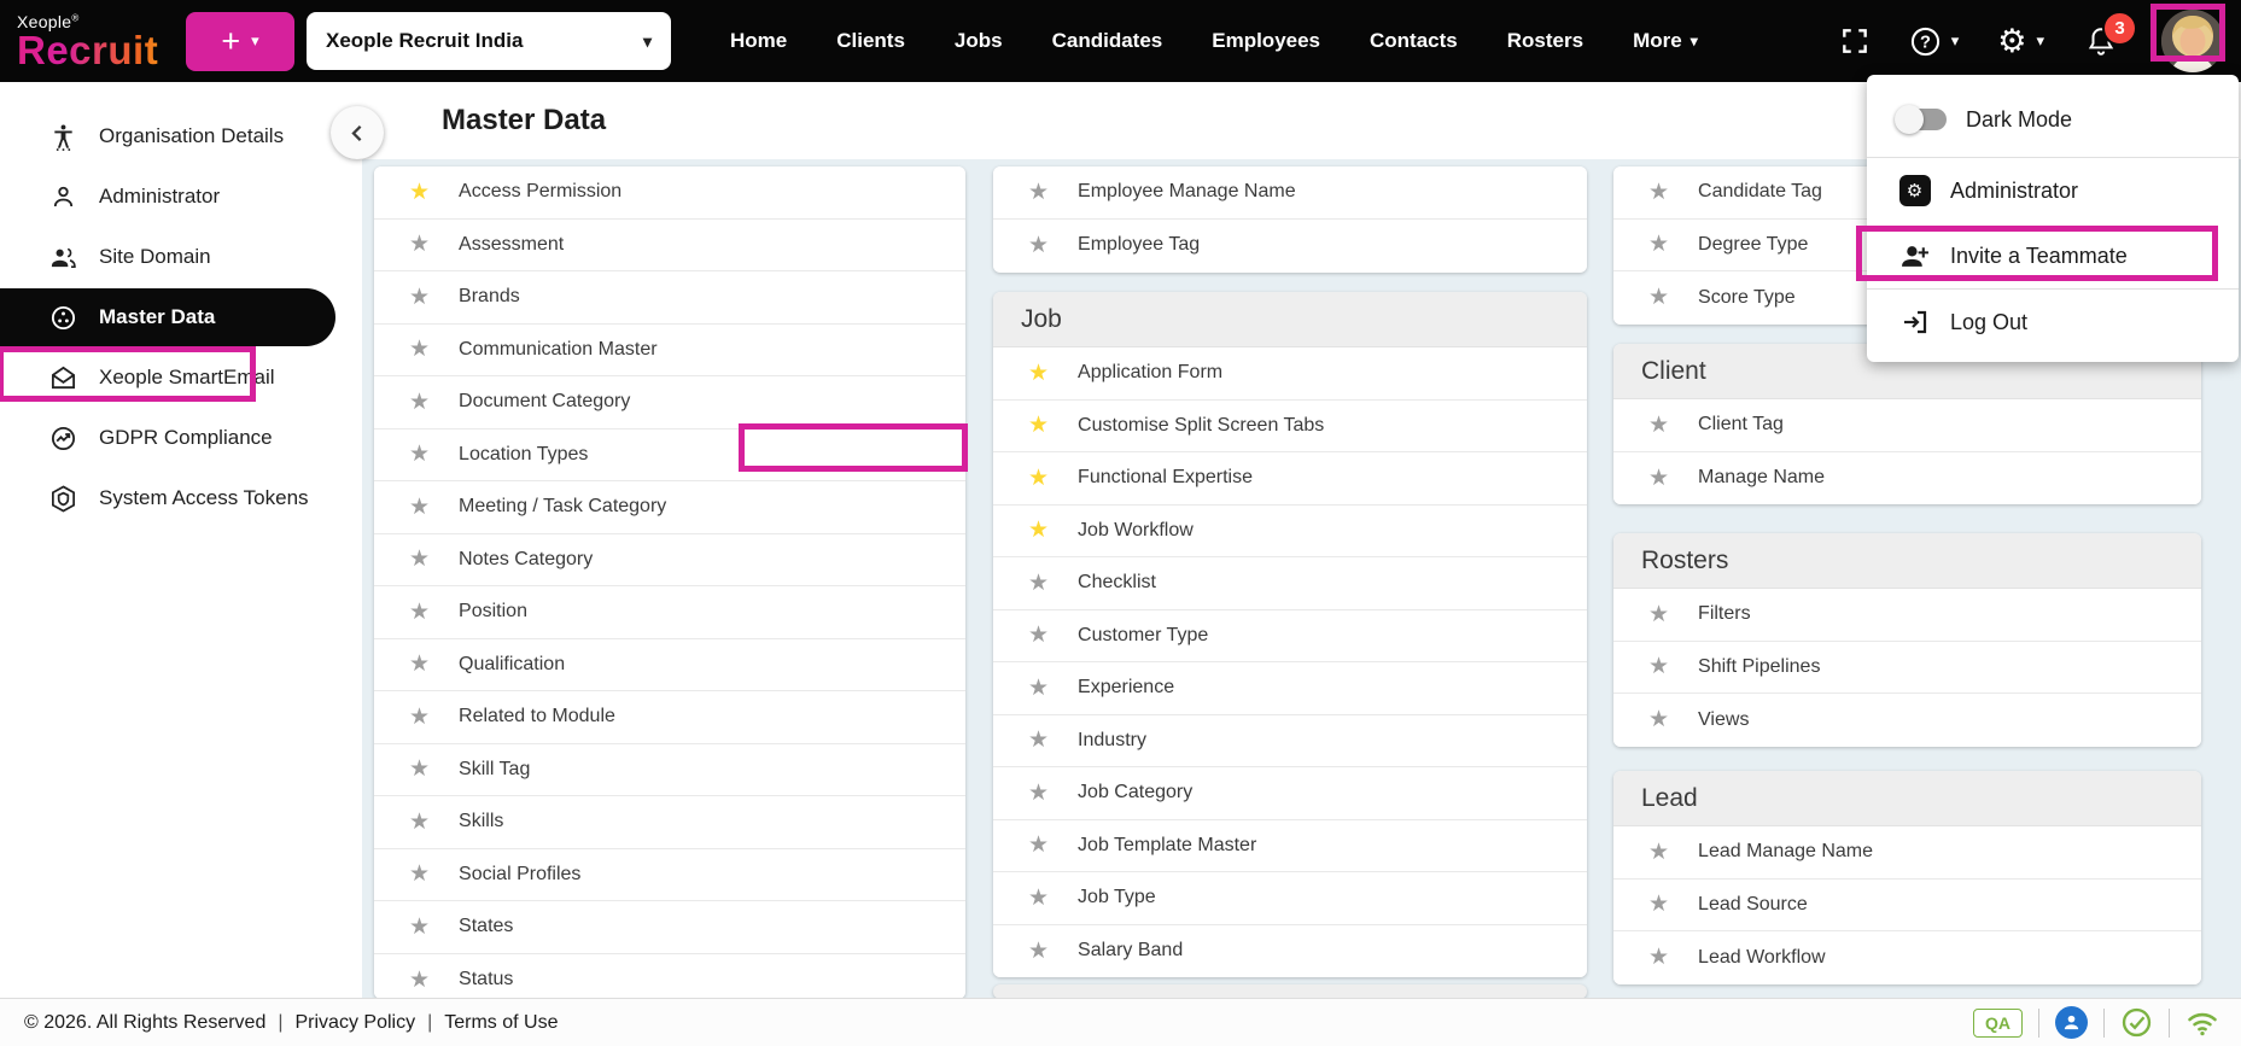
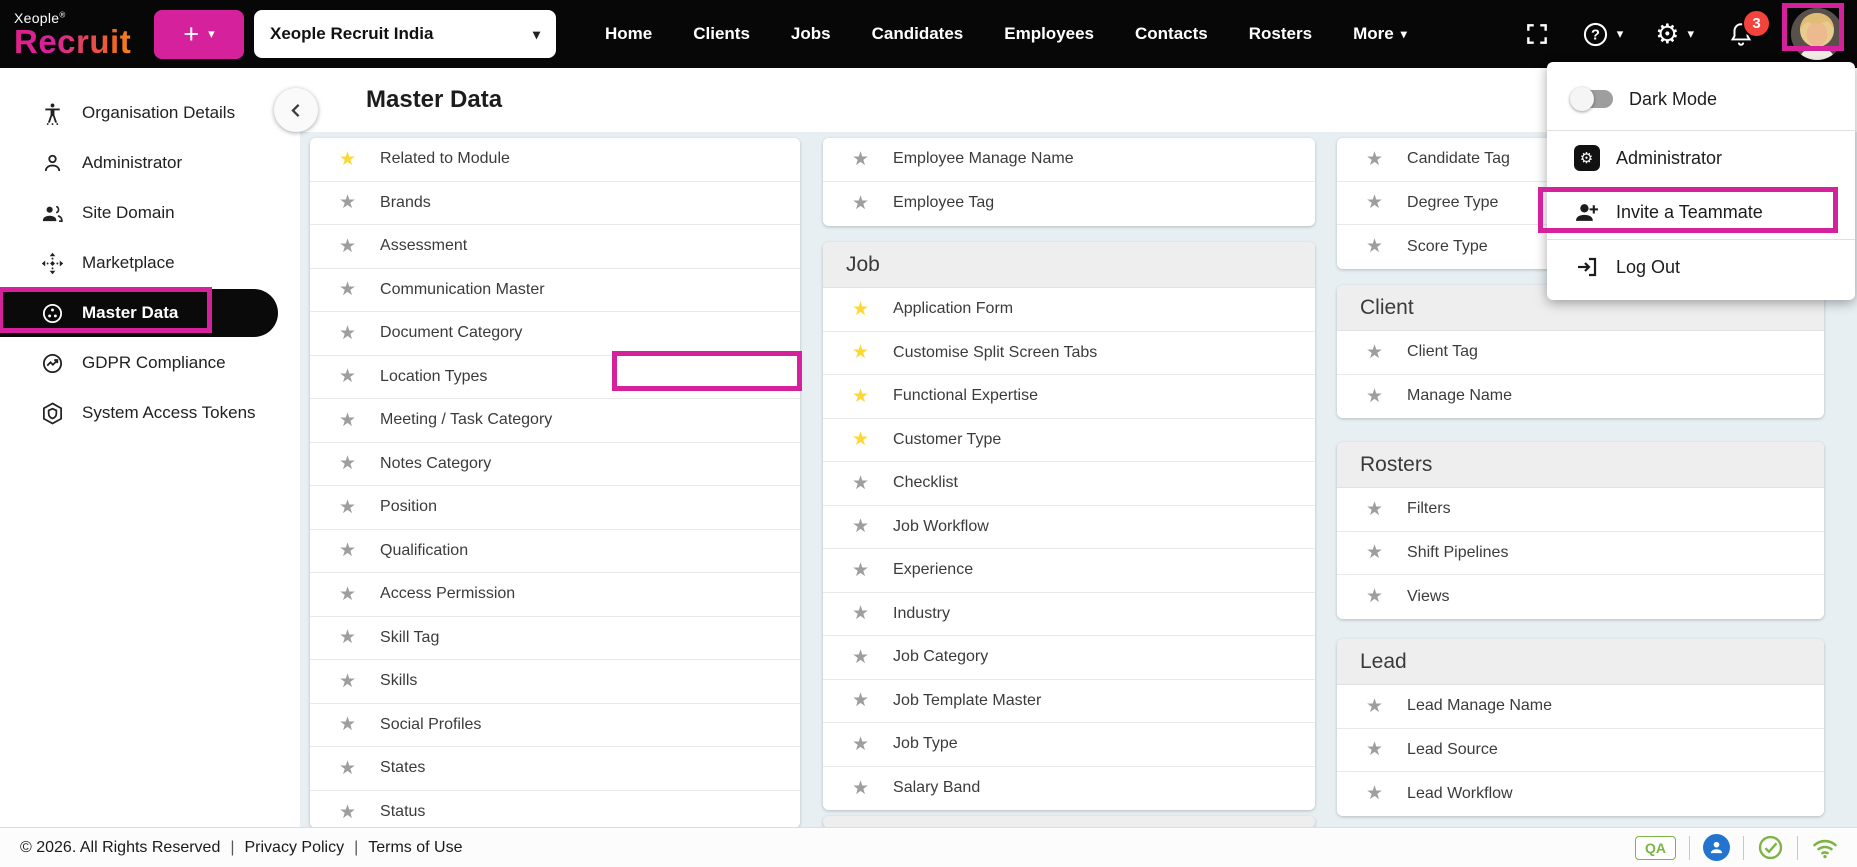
  Xeople®
  Recruit
  +
  ▾
  Xeople Recruit India
  ▾
  Home
  Clients
  Jobs
  Candidates
  Employees
  Contacts
  Rosters
  More
  ▾
  ?
  ▾
  ⚙
  ▾
  3
  Organisation Details
  Administrator
  Site Domain
+ Marketplace
  Master Data
- Xeople SmartEmail
  GDPR Compliance
  System Access Tokens
  Master Data
  ★
- Access Permission
+ Related to Module
  ★
- Assessment
+ Brands
  ★
- Brands
+ Assessment
  ★
  Communication Master
  ★
  Document Category
  ★
  Location Types
  ★
  Meeting / Task Category
  ★
  Notes Category
  ★
  Position
  ★
  Qualification
  ★
- Related to Module
+ Access Permission
  ★
  Skill Tag
  ★
  Skills
  ★
  Social Profiles
  ★
  States
  ★
  Status
  ★
  Employee Manage Name
  ★
  Employee Tag
  Job
  ★
  Application Form
  ★
  Customise Split Screen Tabs
  ★
  Functional Expertise
  ★
- Job Workflow
+ Customer Type
  ★
  Checklist
  ★
- Customer Type
+ Job Workflow
  ★
  Experience
  ★
  Industry
  ★
  Job Category
  ★
  Job Template Master
  ★
  Job Type
  ★
  Salary Band
  ★
  Candidate Tag
  ★
  Degree Type
  ★
  Score Type
  Client
  ★
  Client Tag
  ★
  Manage Name
  Rosters
  ★
  Filters
  ★
  Shift Pipelines
  ★
  Views
  Lead
  ★
  Lead Manage Name
  ★
  Lead Source
  ★
  Lead Workflow
  Dark Mode
  ⚙
  Administrator
  Invite a Teammate
  Log Out
  © 2026. All Rights Reserved
  |
  Privacy Policy
  |
  Terms of Use
  QA
